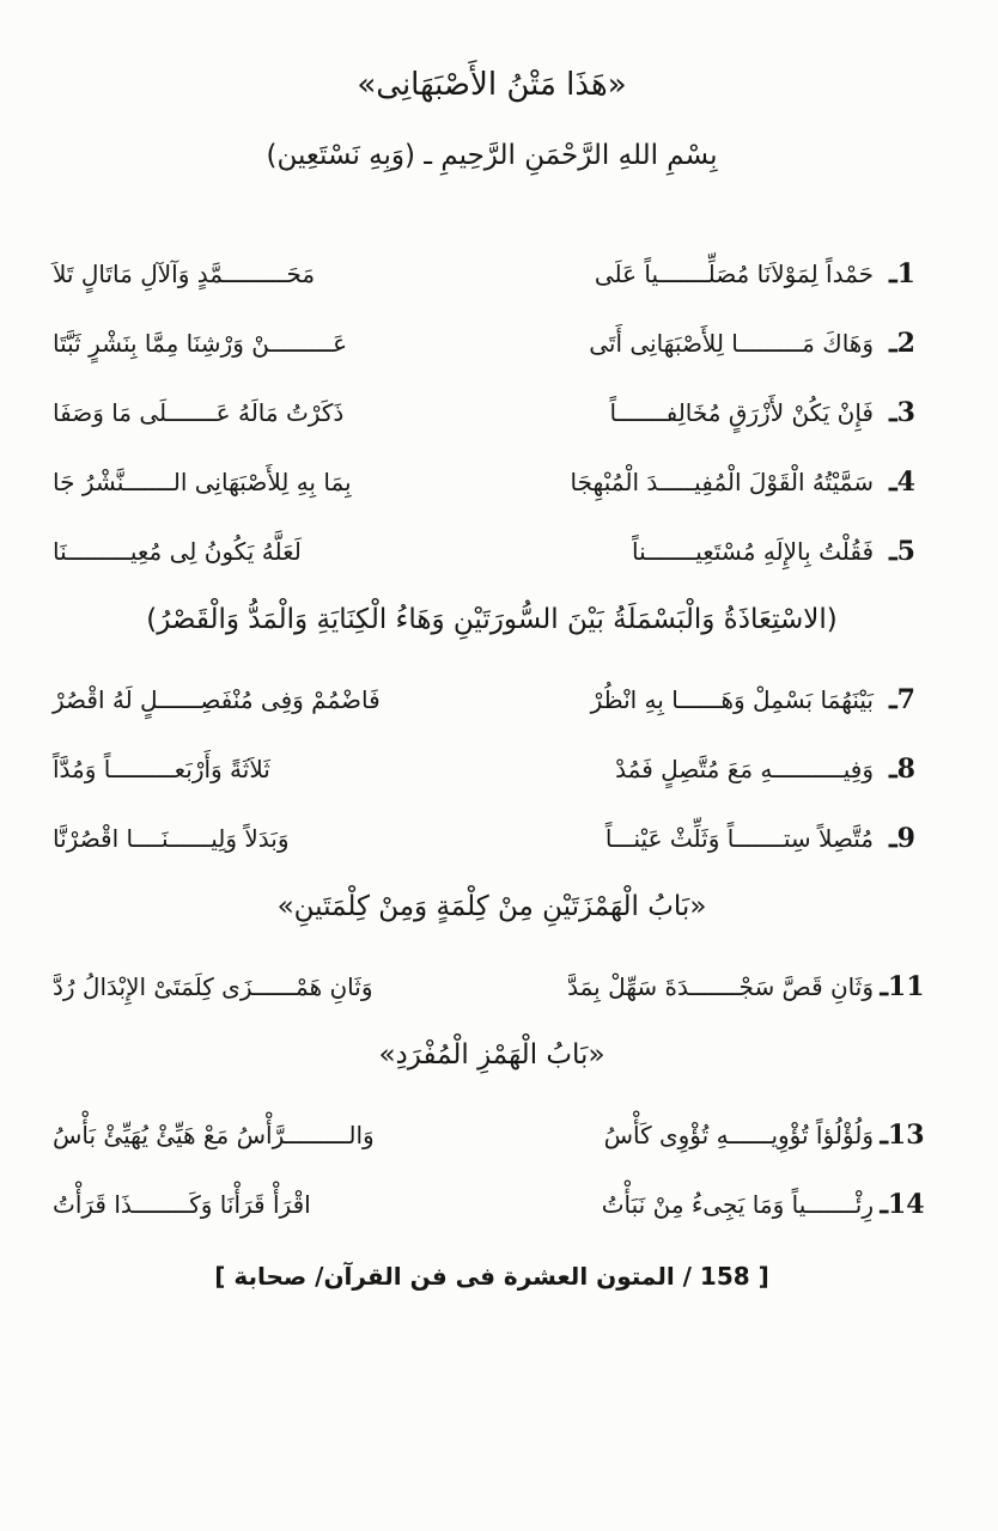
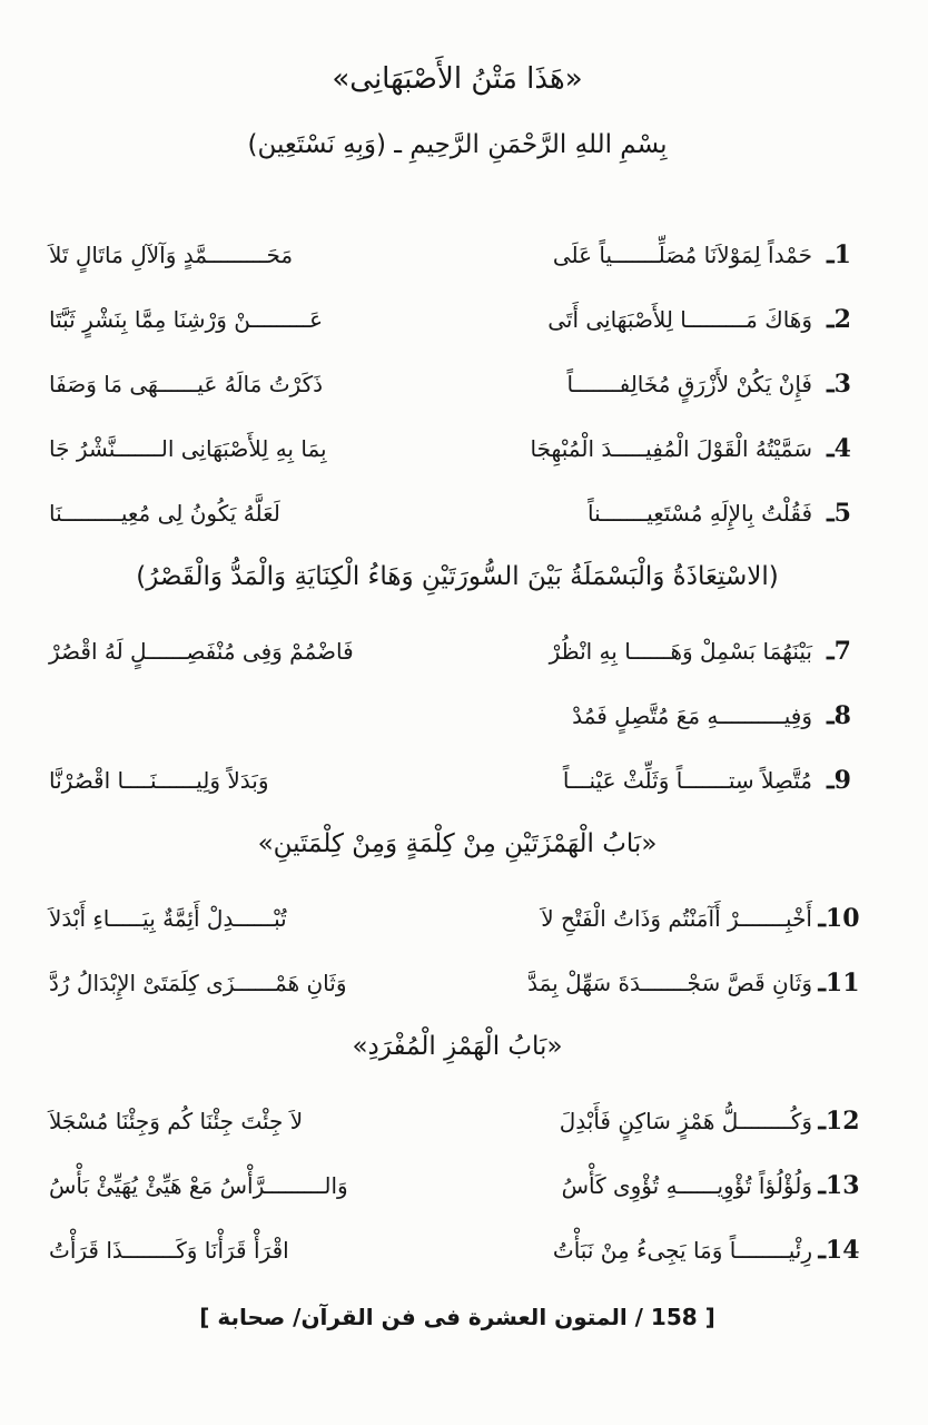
  «هَذَا مَتْنُ الأَصْبَهَانِى»
  بِسْمِ اللهِ الرَّحْمَنِ الرَّحِيمِ ـ (وَبِهِ نَسْتَعِين)
  1ـ
  حَمْداً لِمَوْلاَنَا مُصَلِّـــــــياً عَلَى
  مَحَـــــــــمَّدٍ وَآلآلِ مَاتَالٍ تَلاَ
  2ـ
  وَهَاكَ مَـــــــــا لِلأَصْبَهَانِى أَتَى
  عَـــــــــنْ وَرْشِنَا مِمَّا بِنَشْرٍ ثَبَّتَا
  3ـ
  فَإِنْ يَكُنْ لأَزْرَقٍ مُخَالِفـــــــاً
- ذَكَرْتُ مَالَهُ عَـــــــلَى مَا وَصَفَا
+ ذَكَرْتُ مَالَهُ عَيــــــهَى مَا وَصَفَا
  4ـ
  سَمَّيْتُهُ الْقَوْلَ الْمُفِيـــــدَ الْمُبْهِجَا
  بِمَا بِهِ لِلأَصْبَهَانِى الـــــــنَّشْرُ جَا
  5ـ
  فَقُلْتُ بِالإِلَهِ مُسْتَعِيـــــــناً
  لَعَلَّهُ يَكُونُ لِى مُعِيـــــــــنَا
  (الاسْتِعَاذَةُ وَالْبَسْمَلَةُ بَيْنَ السُّورَتَيْنِ وَهَاءُ الْكِنَايَةِ وَالْمَدُّ وَالْقَصْرُ)
  7ـ
  بَيْنَهُمَا بَسْمِلْ وَهَــــــا بِهِ انْظُرْ
  فَاضْمُمْ وَفِى مُنْفَصِــــــلٍ لَهُ اقْصُرْ
  8ـ
  وَفِيــــــــــهِ مَعَ مُتَّصِلٍ فَمُدْ
- ثَلاَثَةً وَأَرْبَعـــــــــاً وَمُدَّاً
  9ـ
  مُتَّصِلاً سِتـــــــاً وَثَلِّثْ عَيْنـــاً
  وَبَدَلاً وَلِيــــــنَــــا اقْصُرْنَّا
  «بَابُ الْهَمْزَتَيْنِ مِنْ كِلْمَةٍ وَمِنْ كِلْمَتَينِ»
+ 10ـ
+ أَخْبِـــــــرْ أَآمَنْتُم وَذَاتُ الْفَتْحِ لاَ
+ تُبْــــــدِلْ أَئِمَّةٌ بِيَـــــاءِ أَبْدَلاَ
  11ـ
  وَثَانِ قَصَّ سَجْـــــــدَةَ سَهِّلْ بِمَدَّ
  وَثَانِ هَمْــــــزَى كِلَمَتَىْ الإِبْدَالُ رُدَّ
  «بَابُ الْهَمْزِ الْمُفْرَدِ»
+ 12ـ
+ وَكُــــــــلُّ هَمْزٍ سَاكِنٍ فَأَبْدِلَ
+ لاَ جِئْتَ جِئْنَا كُم وَجِئْنَا مُسْجَلاَ
  13ـ
  وَلُؤْلُؤاً تُؤْوِيــــــهِ تُؤْوِى كَأْسُ
  وَالـــــــــرَّأْسُ مَعْ هَيِّئْ يُهَيِّئْ بَأْسُ
  14ـ
- رِئْـــــــياً وَمَا يَجِىءُ مِنْ نَبَأْتُ
+ رِئْيــــــــاً وَمَا يَجِىءُ مِنْ نَبَأْتُ
  اقْرَأْ قَرَأْنَا وَكَــــــــذَا قَرَأْتُ
  [ 158 / المتون العشرة فى فن القرآن/ صحابة ]
